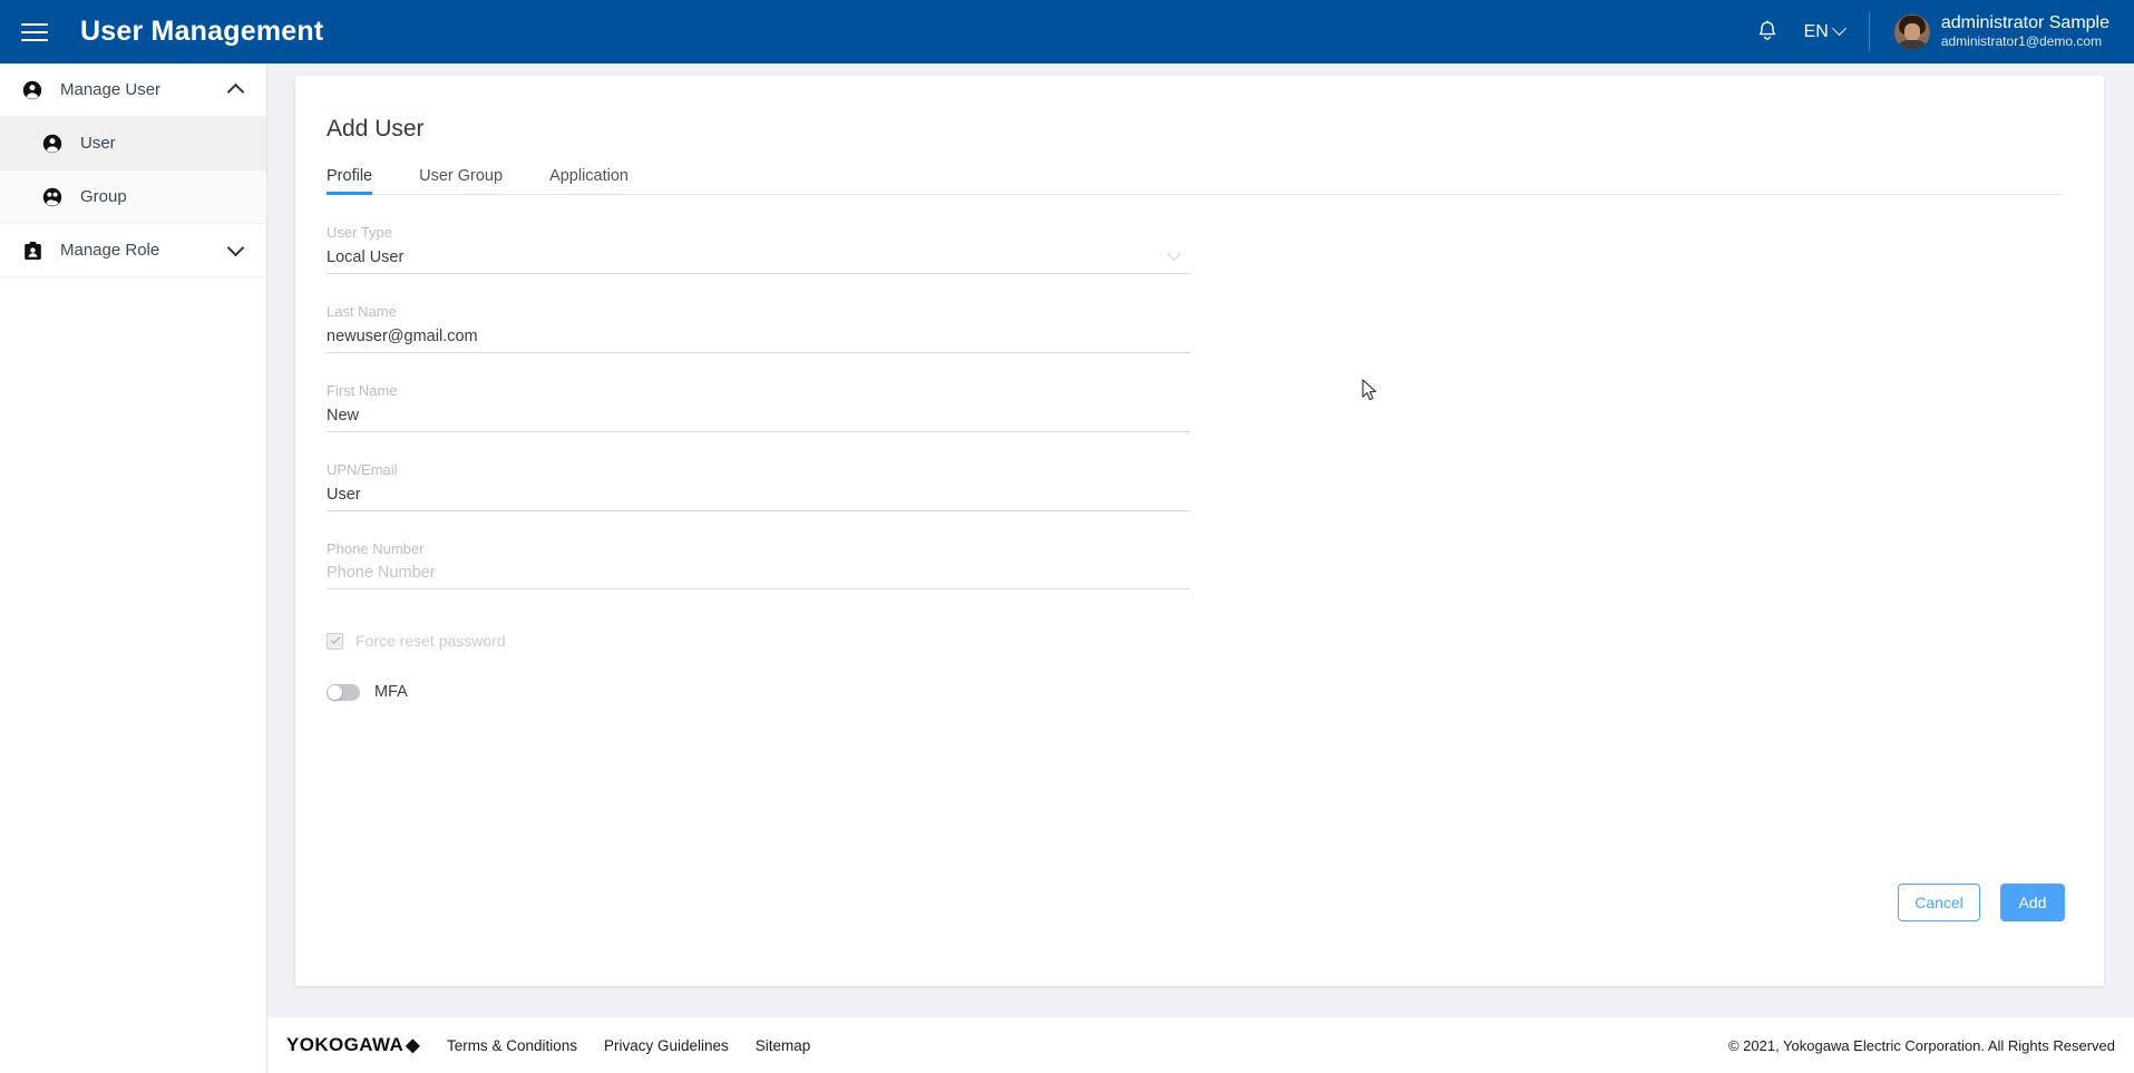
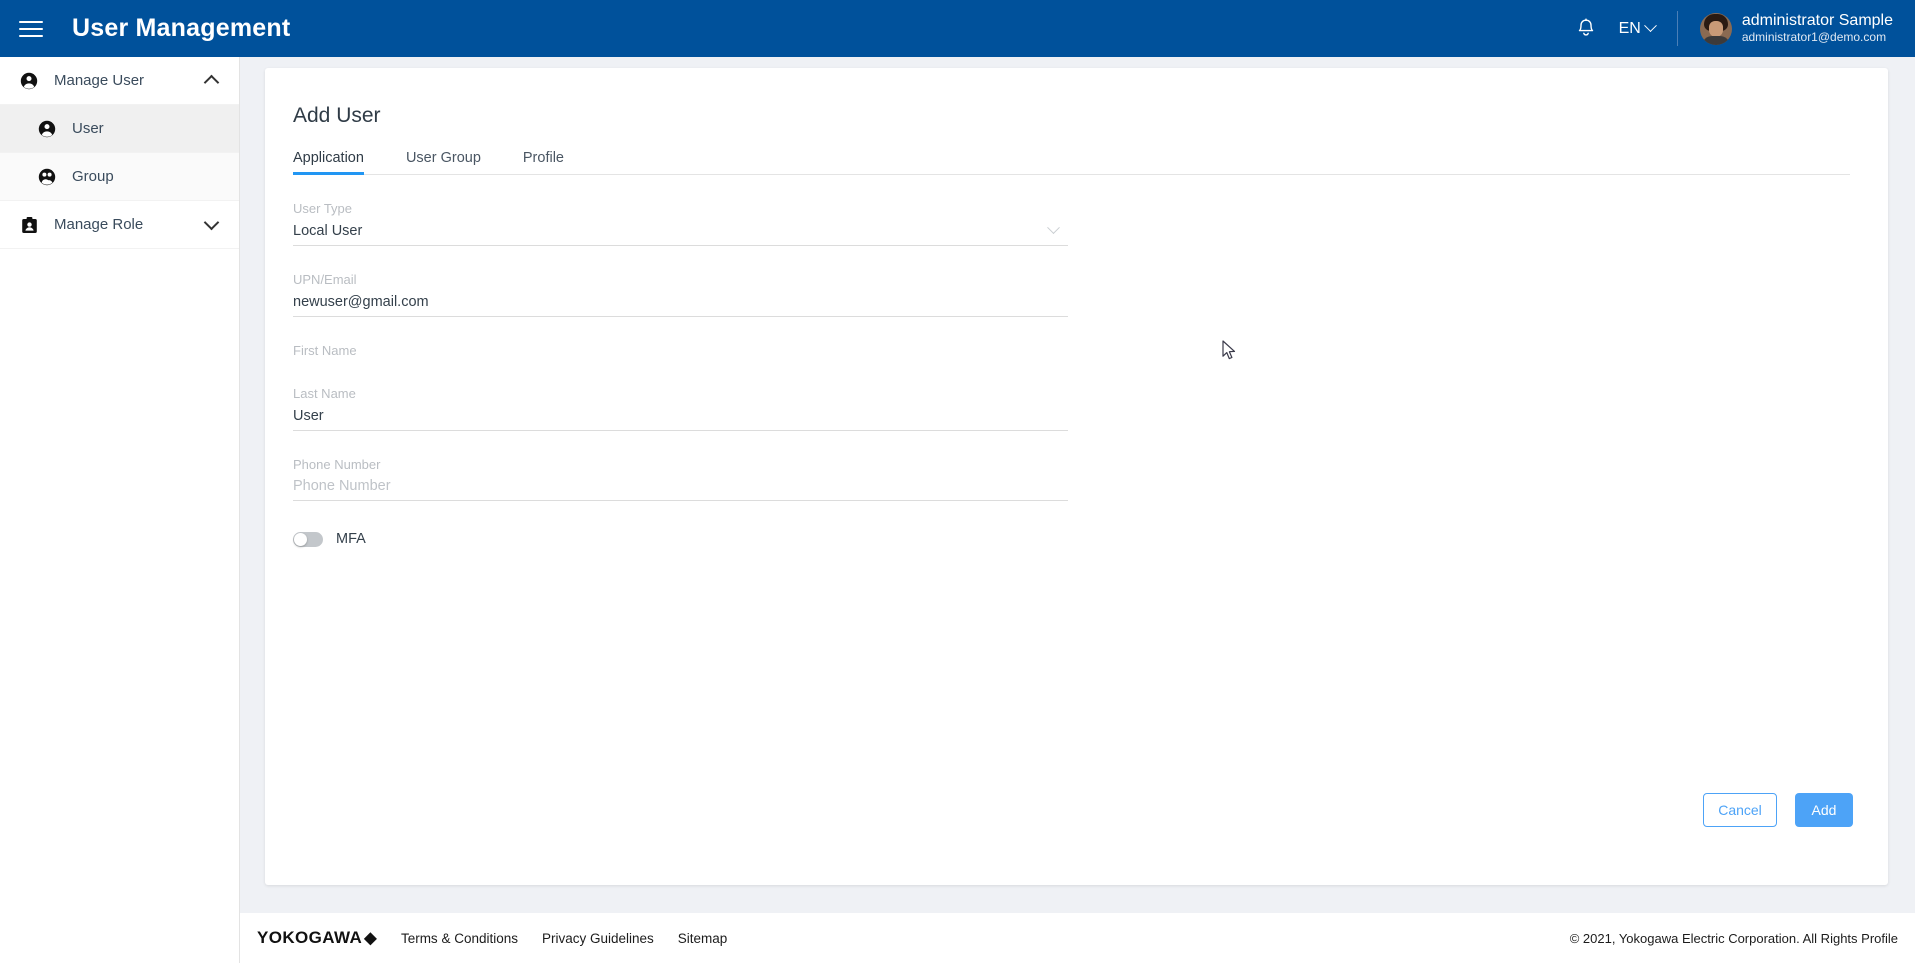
  User Management
  EN
  administrator Sample
  administrator1@demo.com
  Manage User
  User
  Group
  Manage Role
  Add User
- Profile
+ Application
  User Group
- Application
+ Profile
  User Type
  Local User
- Last Name
+ UPN/Email
  newuser@gmail.com
  First Name
- New
- UPN/Email
+ Last Name
  User
  Phone Number
  Phone Number
- Force reset password
  MFA
  Cancel
  Add
  YOKOGAWA
  ◆
  Terms & Conditions
  Privacy Guidelines
  Sitemap
- © 2021, Yokogawa Electric Corporation. All Rights Reserved
+ © 2021, Yokogawa Electric Corporation. All Rights Profile
